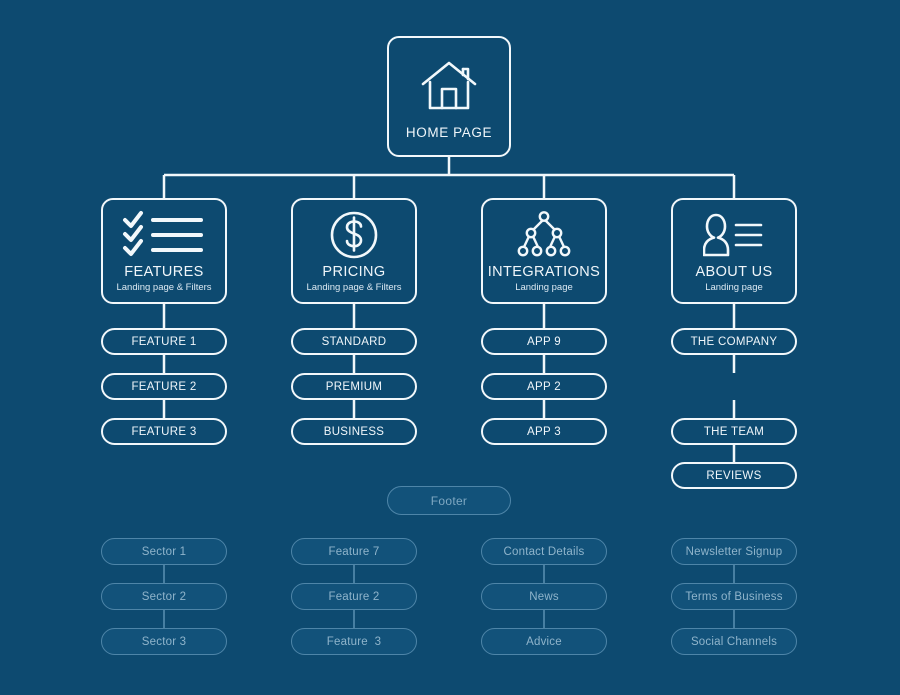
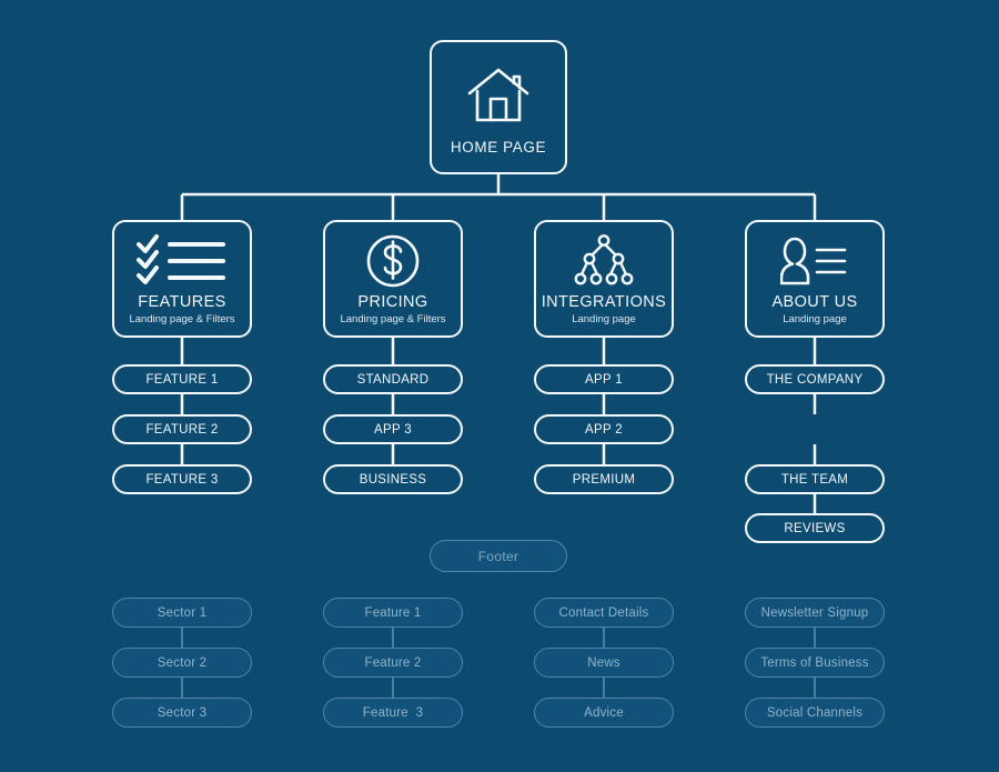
  HOME PAGE
  FEATURES
  Landing page & Filters
  PRICING
  Landing page & Filters
  INTEGRATIONS
  Landing page
  ABOUT US
  Landing page
  FEATURE 1
  FEATURE 2
  FEATURE 3
  STANDARD
- PREMIUM
+ APP 3
  BUSINESS
- APP 9
+ APP 1
  APP 2
- APP 3
+ PREMIUM
  THE COMPANY
  THE TEAM
  REVIEWS
  Footer
  Sector 1
  Sector 2
  Sector 3
- Feature 7
+ Feature 1
  Feature 2
  Feature 3
  Contact Details
  News
  Advice
  Newsletter Signup
  Terms of Business
  Social Channels
